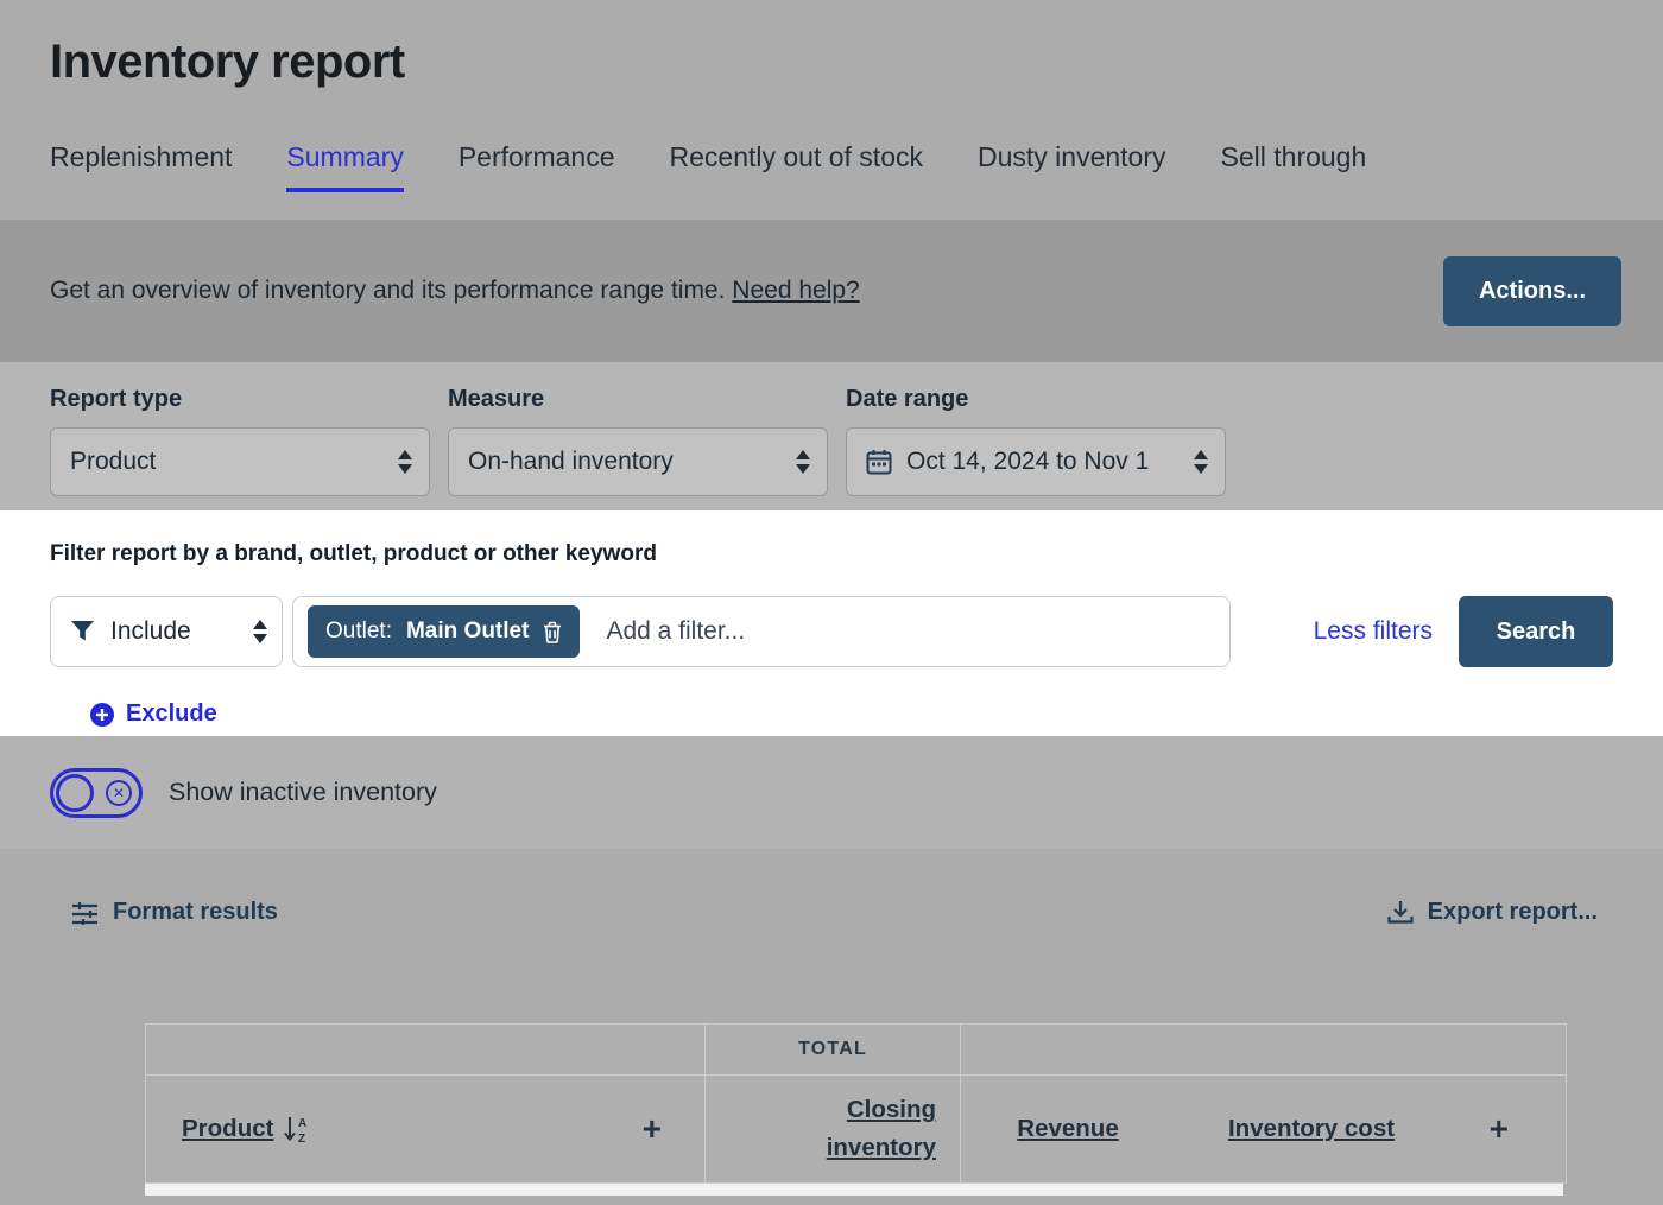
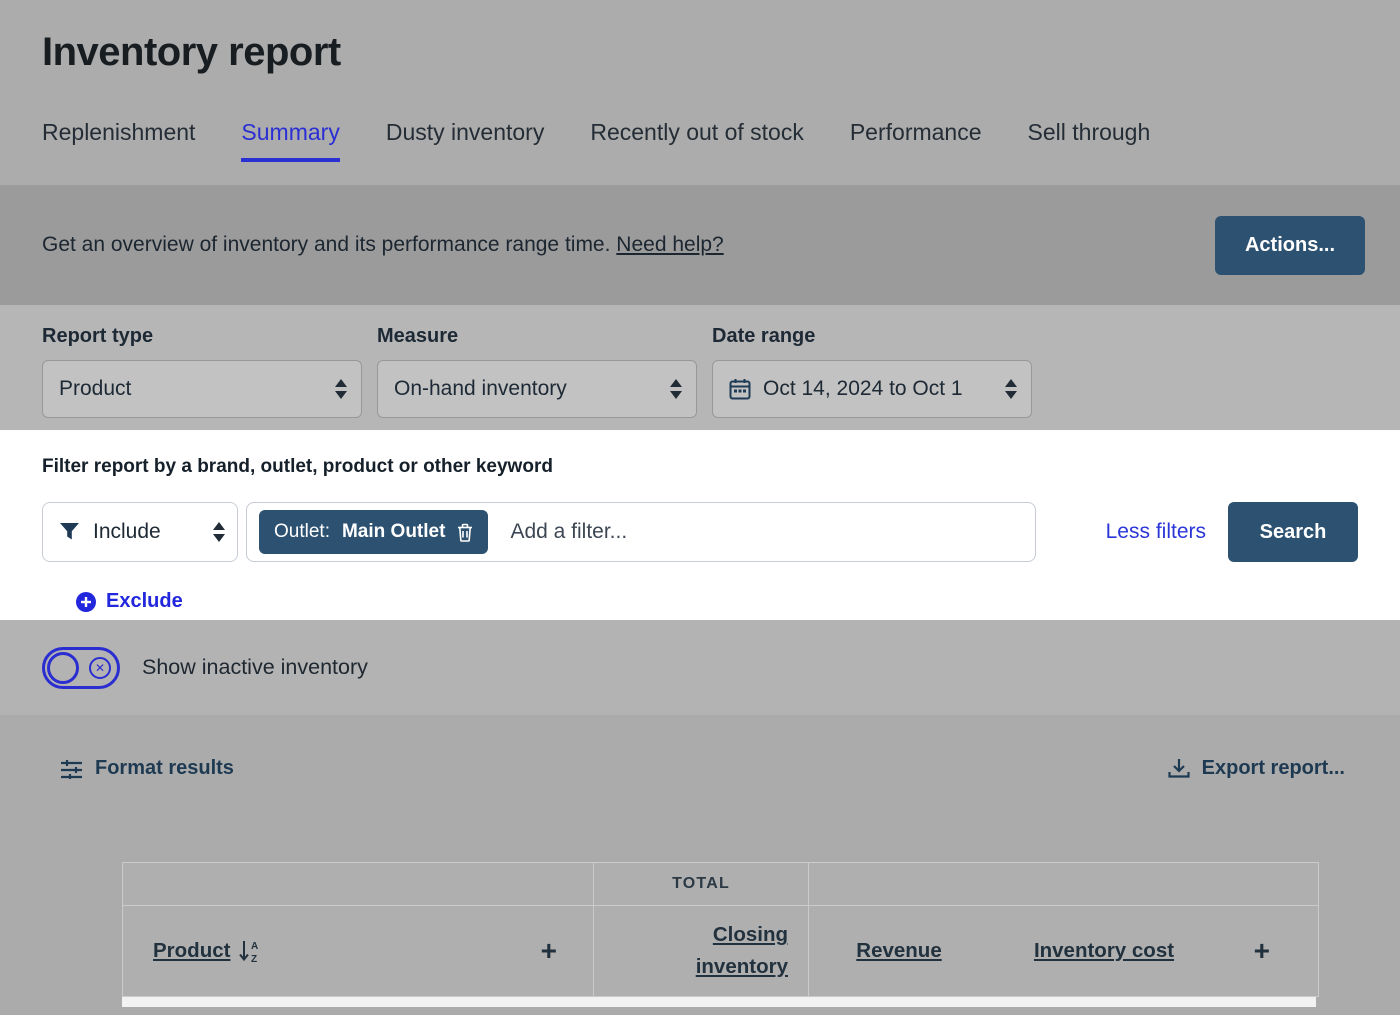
  Inventory report
  Replenishment
  Summary
- Performance
+ Dusty inventory
  Recently out of stock
- Dusty inventory
+ Performance
  Sell through
  Get an overview of inventory and its performance range time. Need help?
  Actions...
  Report type
  Product
  Measure
  On-hand inventory
  Date range
- Oct 14, 2024 to Nov 1
+ Oct 14, 2024 to Oct 1
  Filter report by a brand, outlet, product or other keyword
  Include
  Outlet:
  Main Outlet
  Add a filter...
  Less filters
  Search
  Exclude
  ✕
  Show inactive inventory
  Format results
  Export report...
  TOTAL
  Product
  A
  Z
  +
  Closing inventory
  Revenue
  Inventory cost
  +
